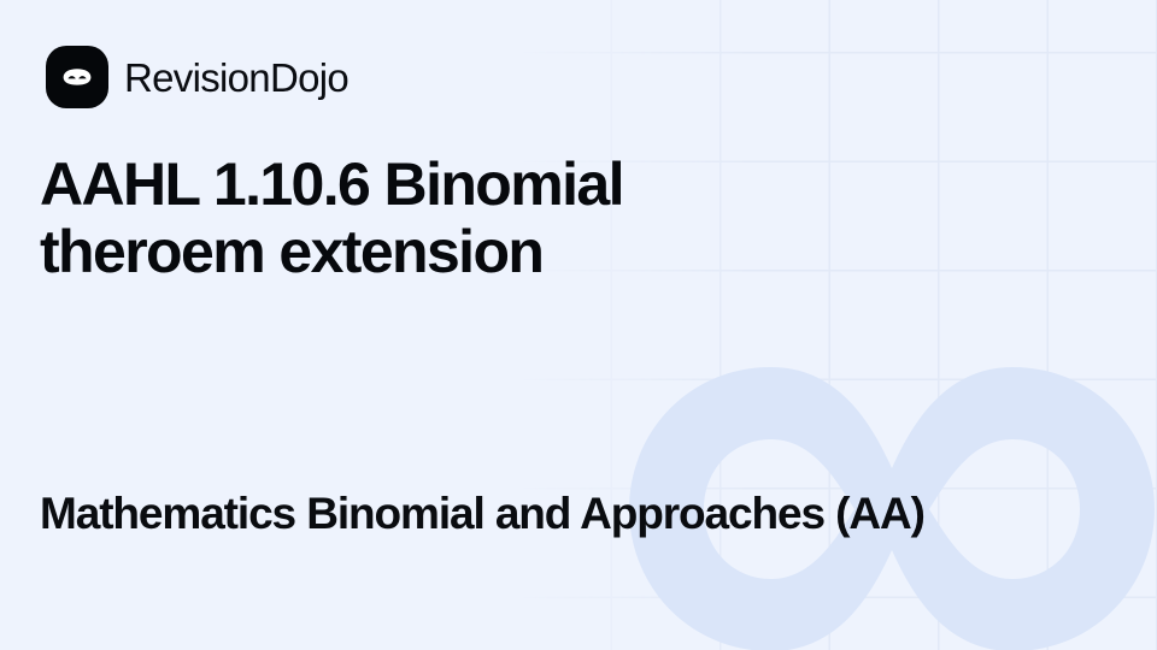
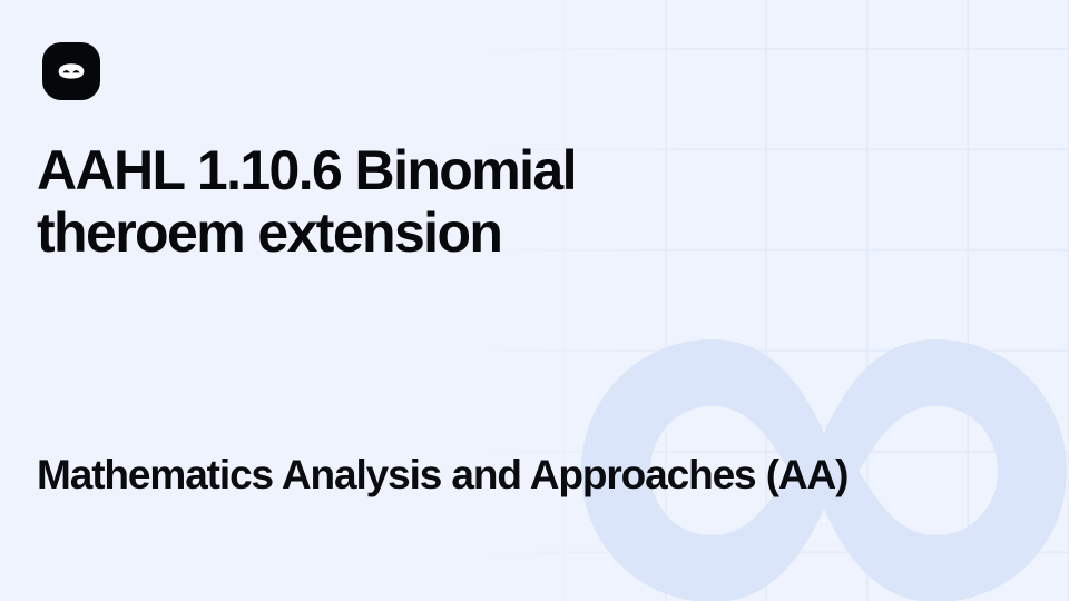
- RevisionDojo
  AAHL 1.10.6 Binomial theroem extension
- Mathematics Binomial and Approaches (AA)
+ Mathematics Analysis and Approaches (AA)
